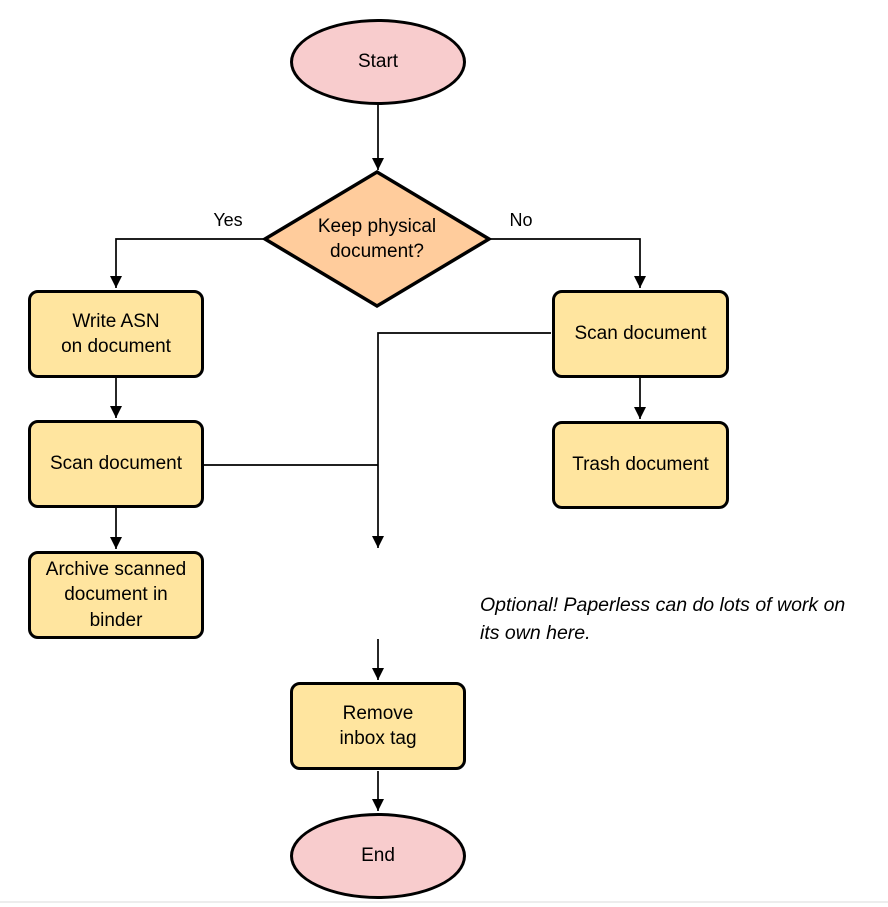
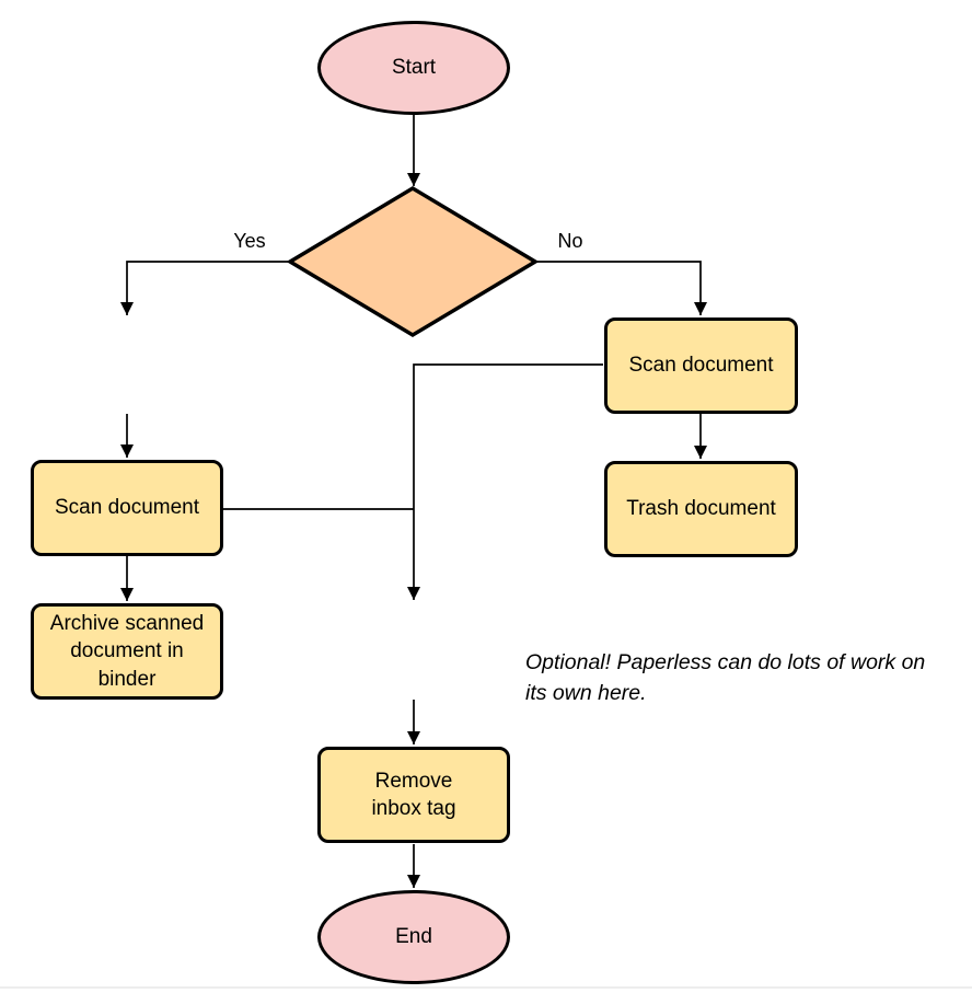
  Start
  End
- Keep physical
- document?
- Write ASN
- on document
  Scan document
  Archive scanned
  document in
  binder
  Scan document
  Trash document
  Remove
  inbox tag
  Yes
  No
  Optional! Paperless can do lots of work on
  its own here.
